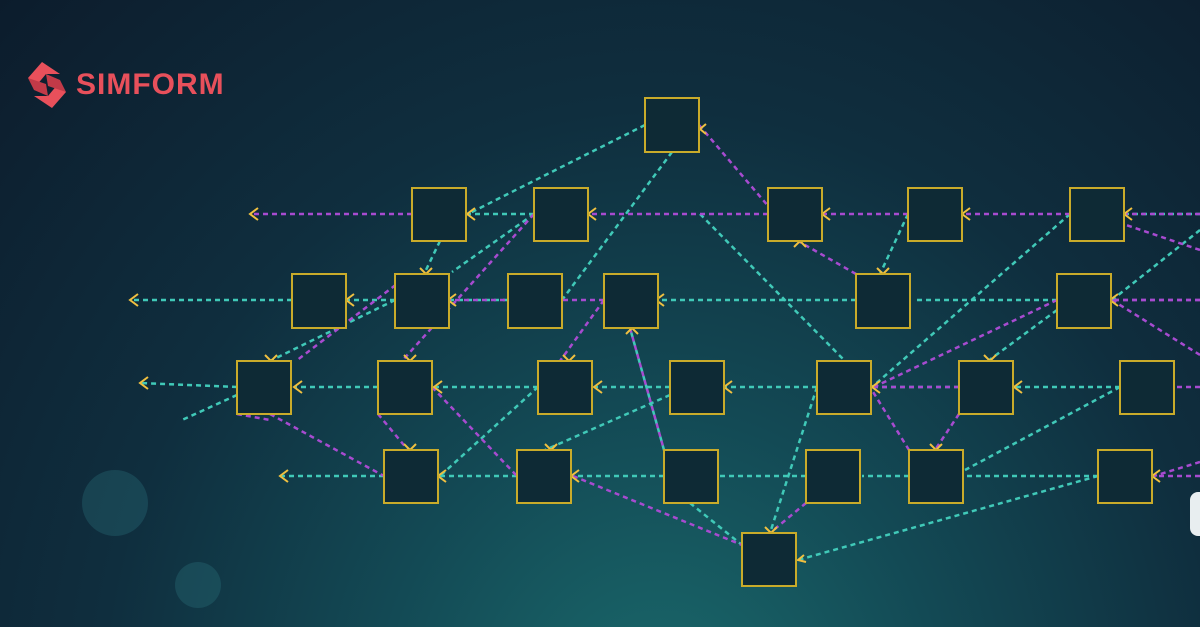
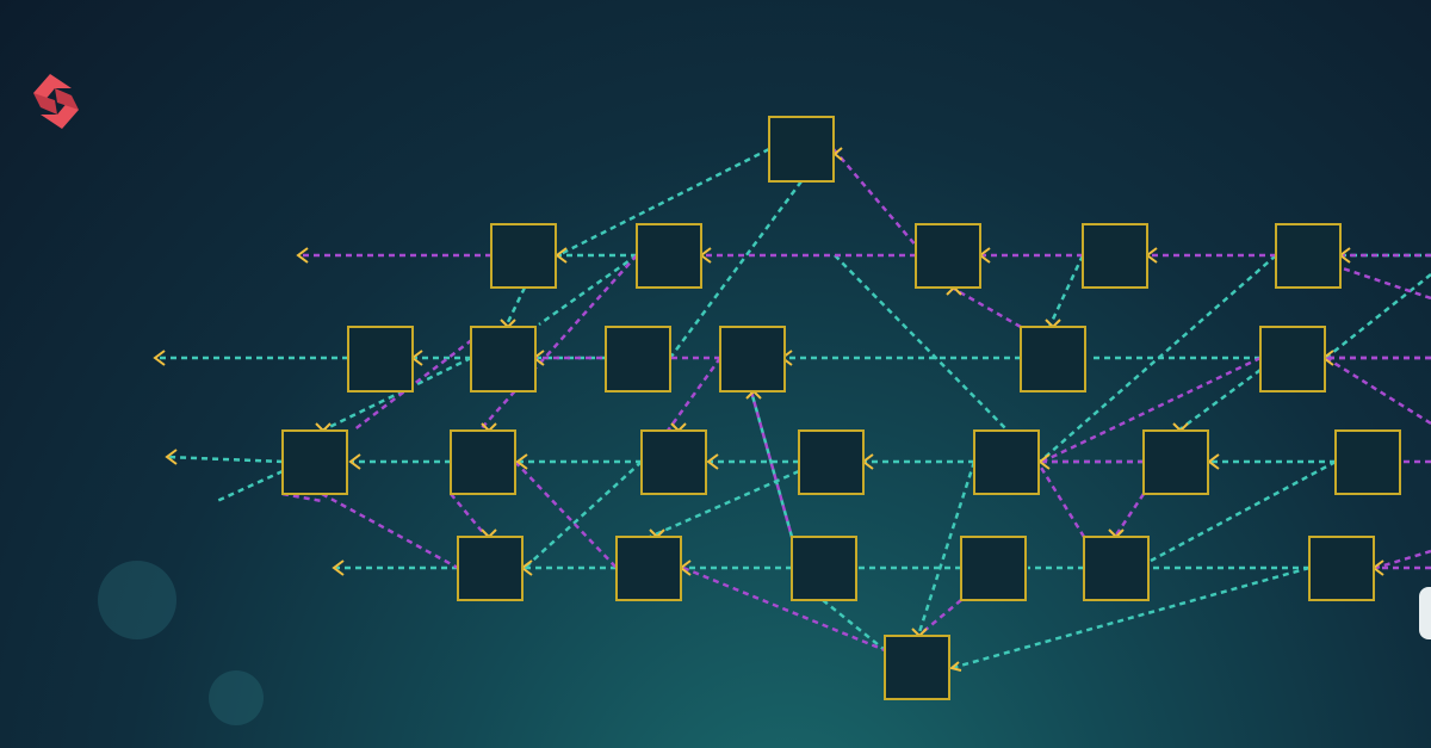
- SIMFORM
